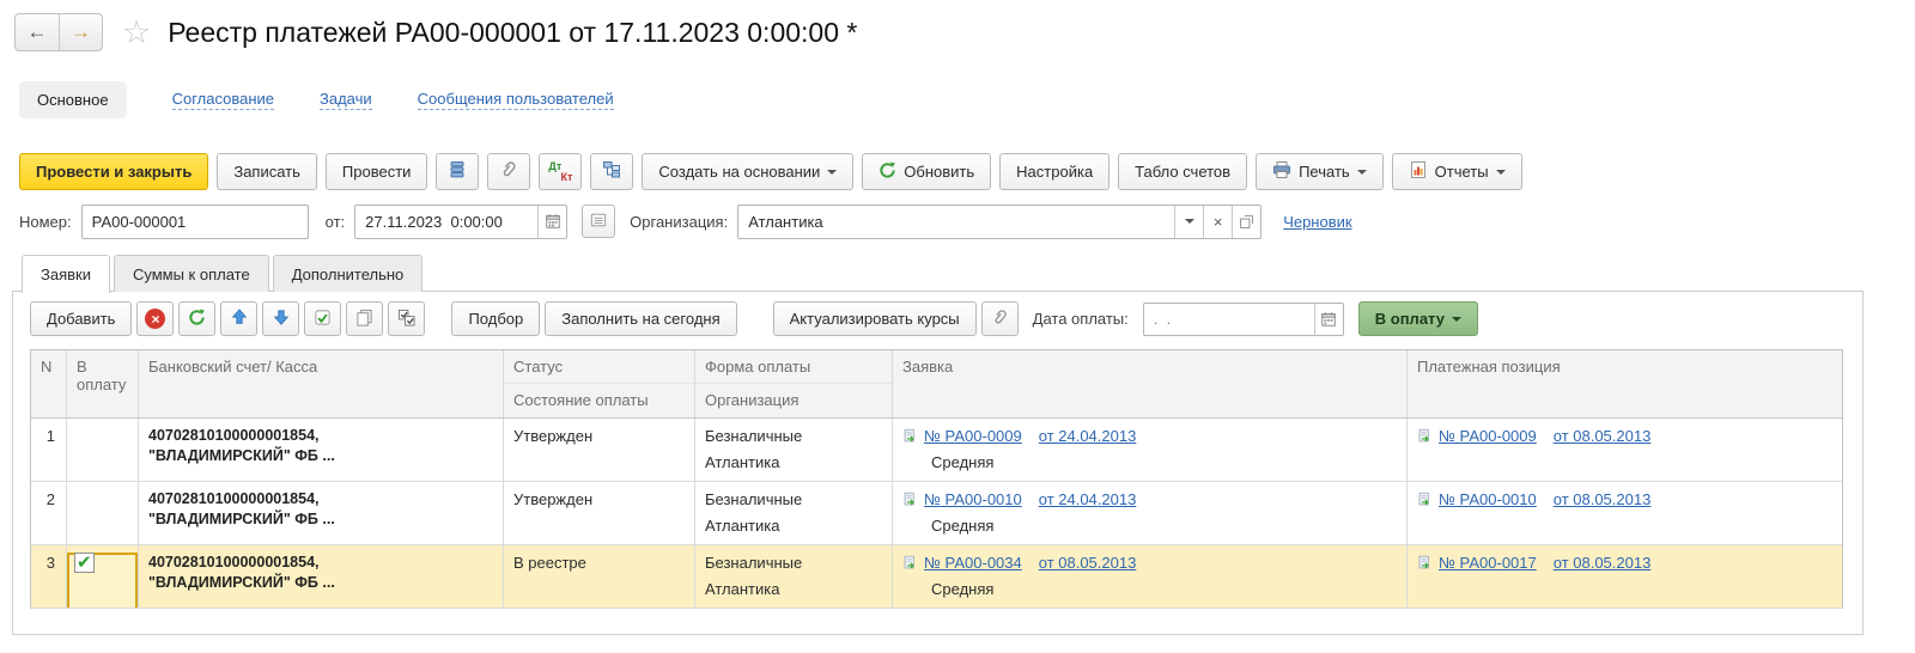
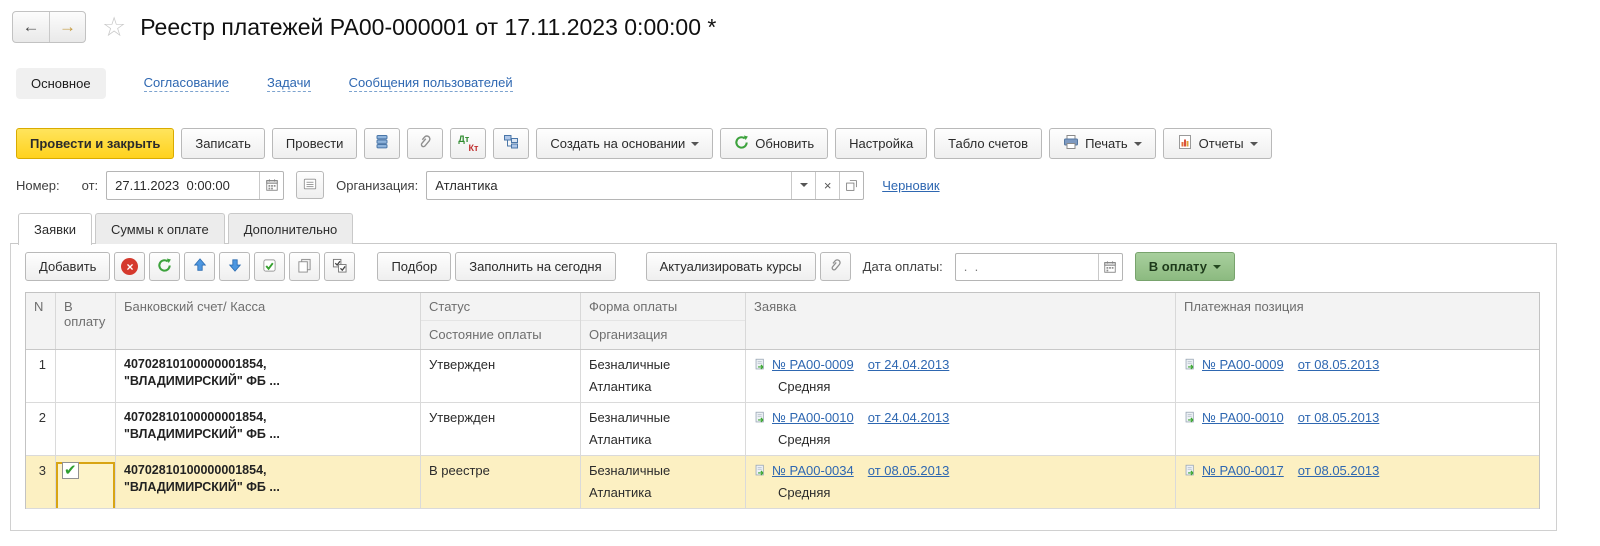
  ←
  →
  ☆
  Реестр платежей РА00-000001 от 17.11.2023 0:00:00 *
  Основное
  Согласование
  Задачи
  Сообщения пользователей
  Провести и закрыть
  Записать
  Провести
  Дт
  Кт
  Создать на основании
  Обновить
  Настройка
  Табло счетов
  Печать
  Отчеты
  Номер:
- РА00-000001
  от:
  27.11.2023 0:00:00
  Организация:
  Атлантика
  ×
  Черновик
  Заявки
  Суммы к оплате
  Дополнительно
  Добавить
  ×
  Подбор
  Заполнить на сегодня
  Актуализировать курсы
  Дата оплаты:
  . .
  В оплату
  N
  В оплату
  Банковский счет/ Касса
  Статус
  Состояние оплаты
  Форма оплаты
  Организация
  Заявка
  Платежная позиция
  1
  40702810100000001854,
  "ВЛАДИМИРСКИЙ" ФБ ...
  Утвержден
  Безналичные
  Атлантика
  № РА00-0009 от 24.04.2013
  Средняя
  № РА00-0009 от 08.05.2013
  2
  40702810100000001854,
  "ВЛАДИМИРСКИЙ" ФБ ...
  Утвержден
  Безналичные
  Атлантика
  № РА00-0010 от 24.04.2013
  Средняя
  № РА00-0010 от 08.05.2013
  3
  40702810100000001854,
  "ВЛАДИМИРСКИЙ" ФБ ...
  В реестре
  Безналичные
  Атлантика
  № РА00-0034 от 08.05.2013
  Средняя
  № РА00-0017 от 08.05.2013
